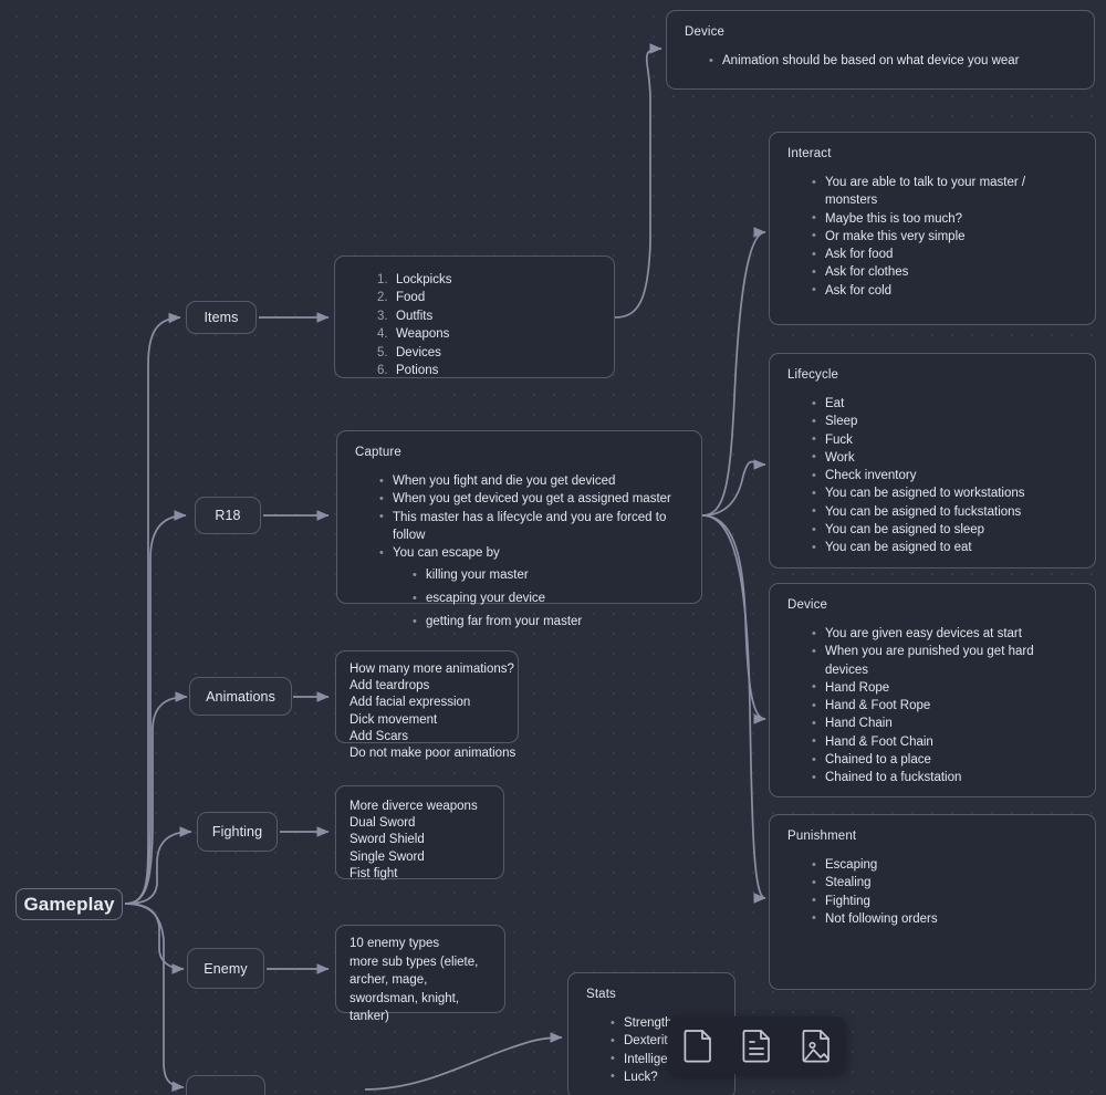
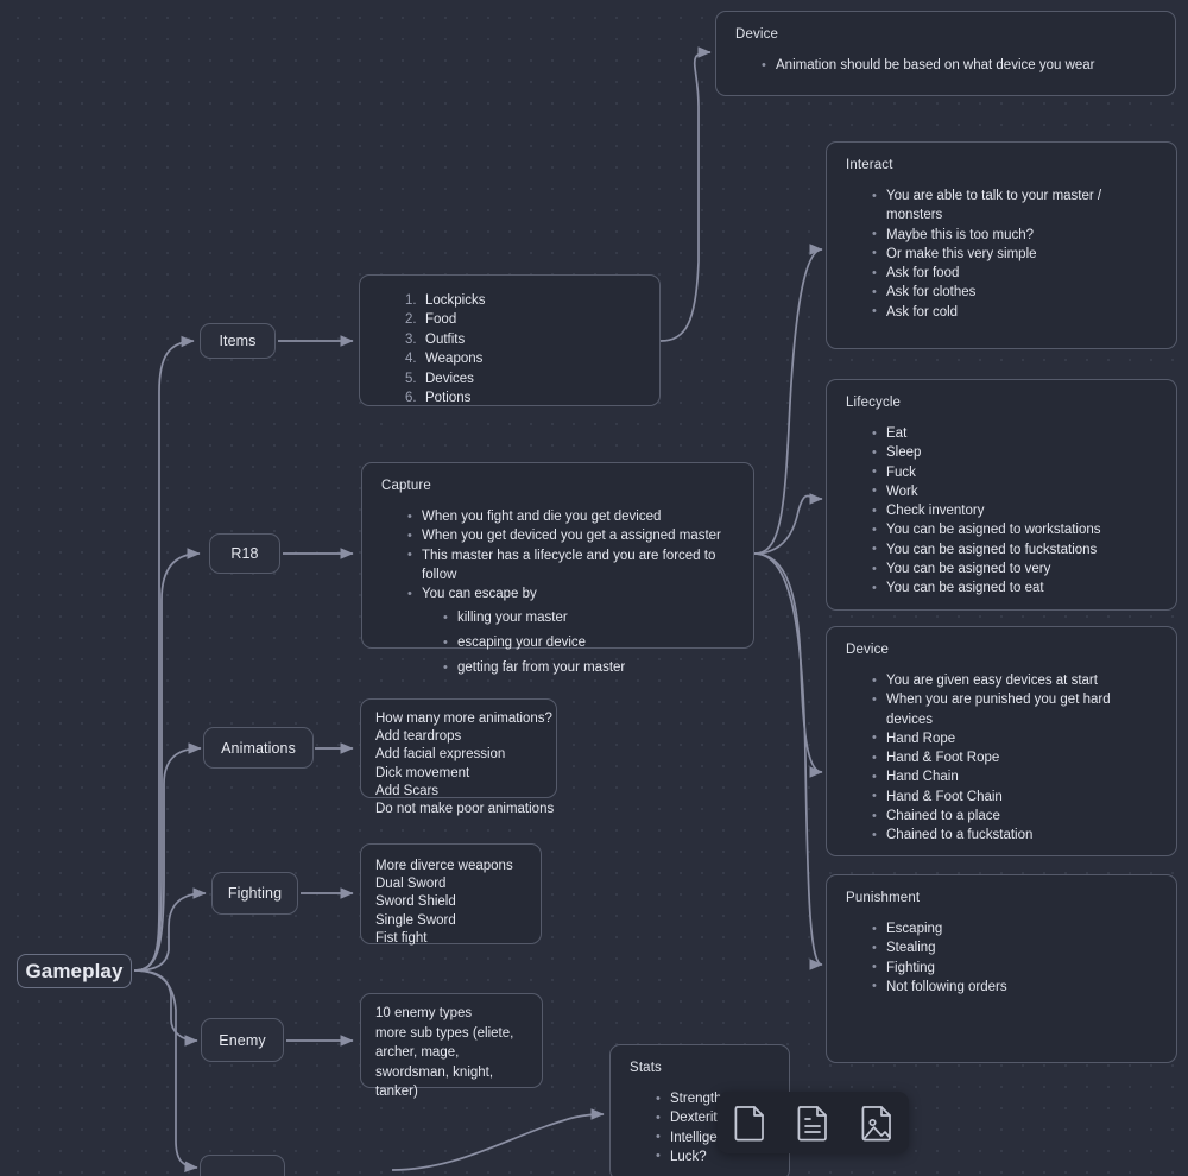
  Gameplay
  Items
  R18
  Animations
  Fighting
  Enemy
  Lockpicks
  Food
  Outfits
  Weapons
  Devices
  Potions
  Capture
  When you fight and die you get deviced
  When you get deviced you get a assigned master
  This master has a lifecycle and you are forced to follow
  You can escape by
  killing your master
  escaping your device
  getting far from your master
  How many more animations?
  Add teardrops
  Add facial expression
  Dick movement
  Add Scars
  Do not make poor animations
  More diverce weapons
  Dual Sword
  Sword Shield
  Single Sword
  Fist fight
  10 enemy types
  more sub types (eliete, archer, mage, swordsman, knight, tanker)
  Stats
  Strengt
  Dexterit
  Intellige
  Luck?
  Device
  Animation should be based on what device you wear
  Interact
  You are able to talk to your master / monsters
  Maybe this is too much?
  Or make this very simple
  Ask for food
  Ask for clothes
  Ask for cold
  Lifecycle
  Eat
  Sleep
  Fuck
  Work
  Check inventory
  You can be asigned to workstations
  You can be asigned to fuckstations
- You can be asigned to sleep
+ You can be asigned to very
  You can be asigned to eat
  Device
  You are given easy devices at start
  When you are punished you get hard devices
  Hand Rope
  Hand & Foot Rope
  Hand Chain
  Hand & Foot Chain
  Chained to a place
  Chained to a fuckstation
  Punishment
  Escaping
  Stealing
  Fighting
  Not following orders
